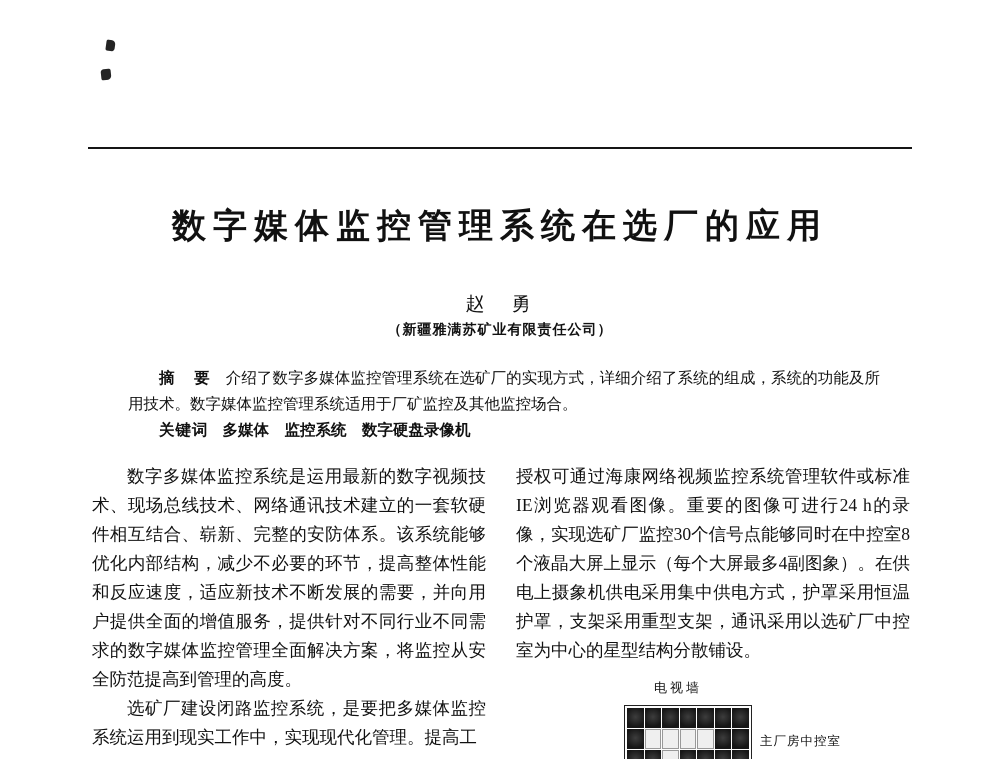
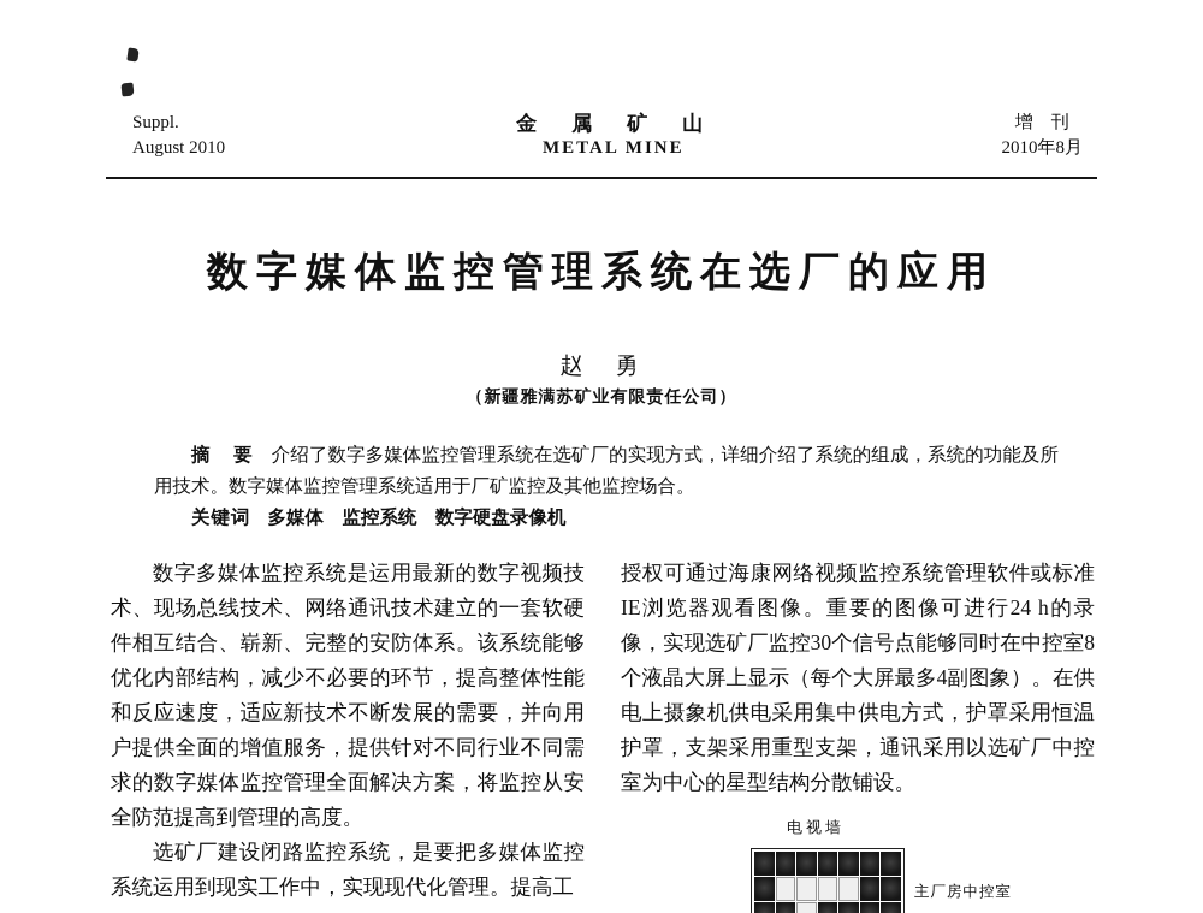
+ Suppl.
+ August 2010
+ 金 属 矿 山
+ METAL MINE
+ 增 刊
+ 2010年8月
  数字媒体监控管理系统在选厂的应用
  赵 勇
  （新疆雅满苏矿业有限责任公司）
  摘 要 介绍了数字多媒体监控管理系统在选矿厂的实现方式，详细介绍了系统的组成，系统的功能及所用技术。数字媒体监控管理系统适用于厂矿监控及其他监控场合。
  关键词 多媒体 监控系统 数字硬盘录像机
  数字多媒体监控系统是运用最新的数字视频技术、现场总线技术、网络通讯技术建立的一套软硬件相互结合、崭新、完整的安防体系。该系统能够优化内部结构，减少不必要的环节，提高整体性能和反应速度，适应新技术不断发展的需要，并向用户提供全面的增值服务，提供针对不同行业不同需求的数字媒体监控管理全面解决方案，将监控从安全防范提高到管理的高度。
  选矿厂建设闭路监控系统，是要把多媒体监控系统运用到现实工作中，实现现代化管理。提高工
  授权可通过海康网络视频监控系统管理软件或标准IE浏览器观看图像。重要的图像可进行24 h的录像，实现选矿厂监控30个信号点能够同时在中控室8个液晶大屏上显示（每个大屏最多4副图象）。在供电上摄象机供电采用集中供电方式，护罩采用恒温护罩，支架采用重型支架，通讯采用以选矿厂中控室为中心的星型结构分散铺设。
  电视墙
  主厂房中控室
